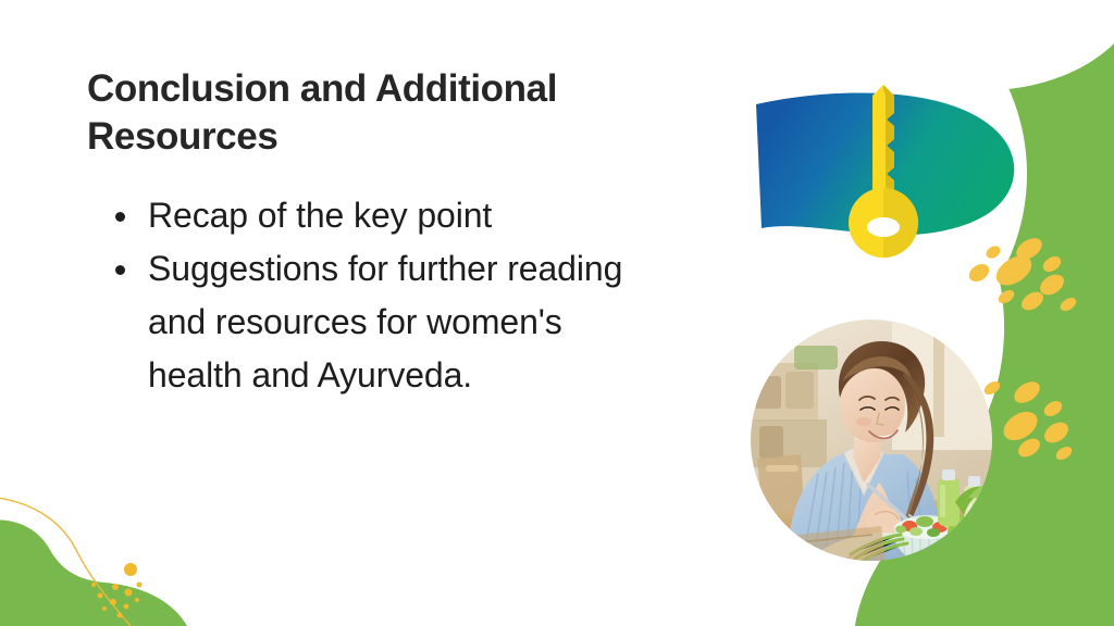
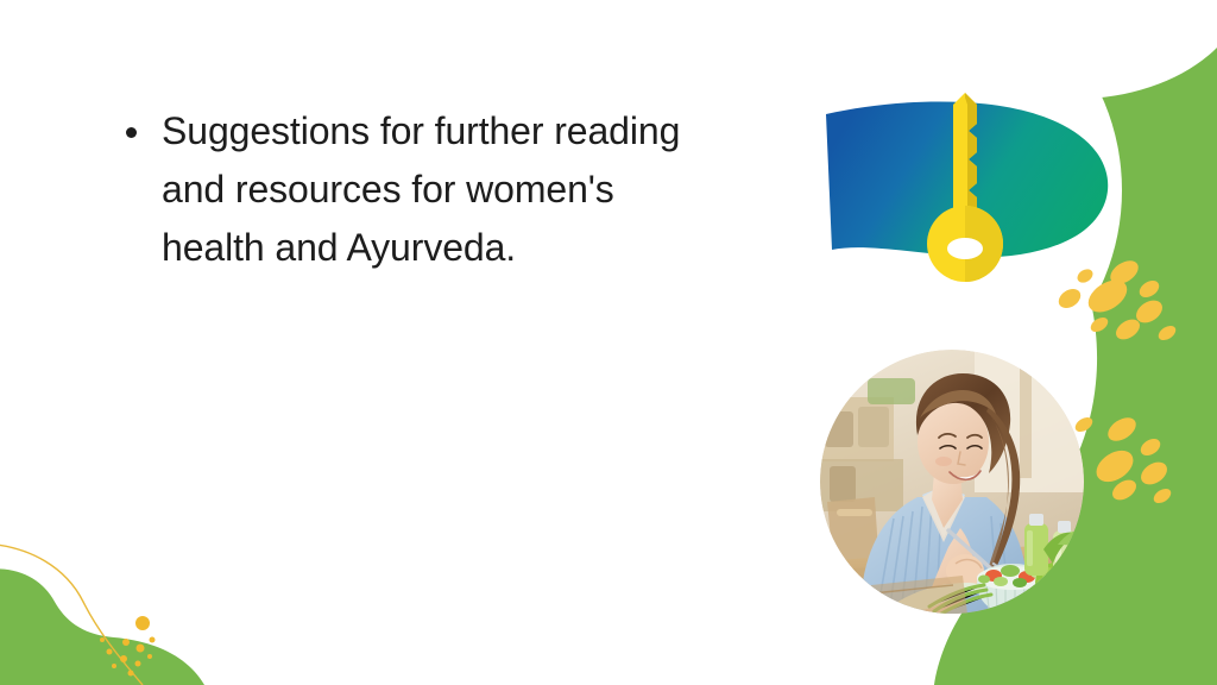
- Conclusion and Additional Resources
- Recap of the key point
  Suggestions for further reading and resources for women's health and Ayurveda.
